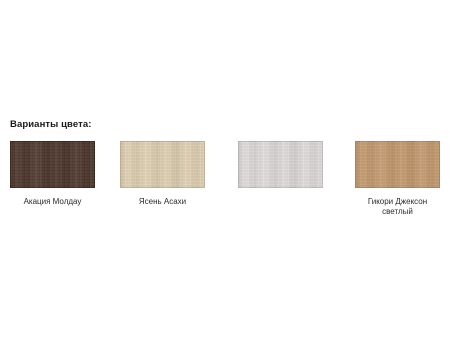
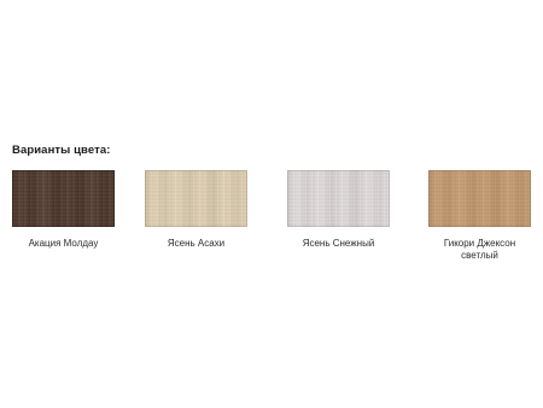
  Варианты цвета:
  Акация Молдау
  Ясень Асахи
+ Ясень Снежный
  Гикори Джексон
  светлый
